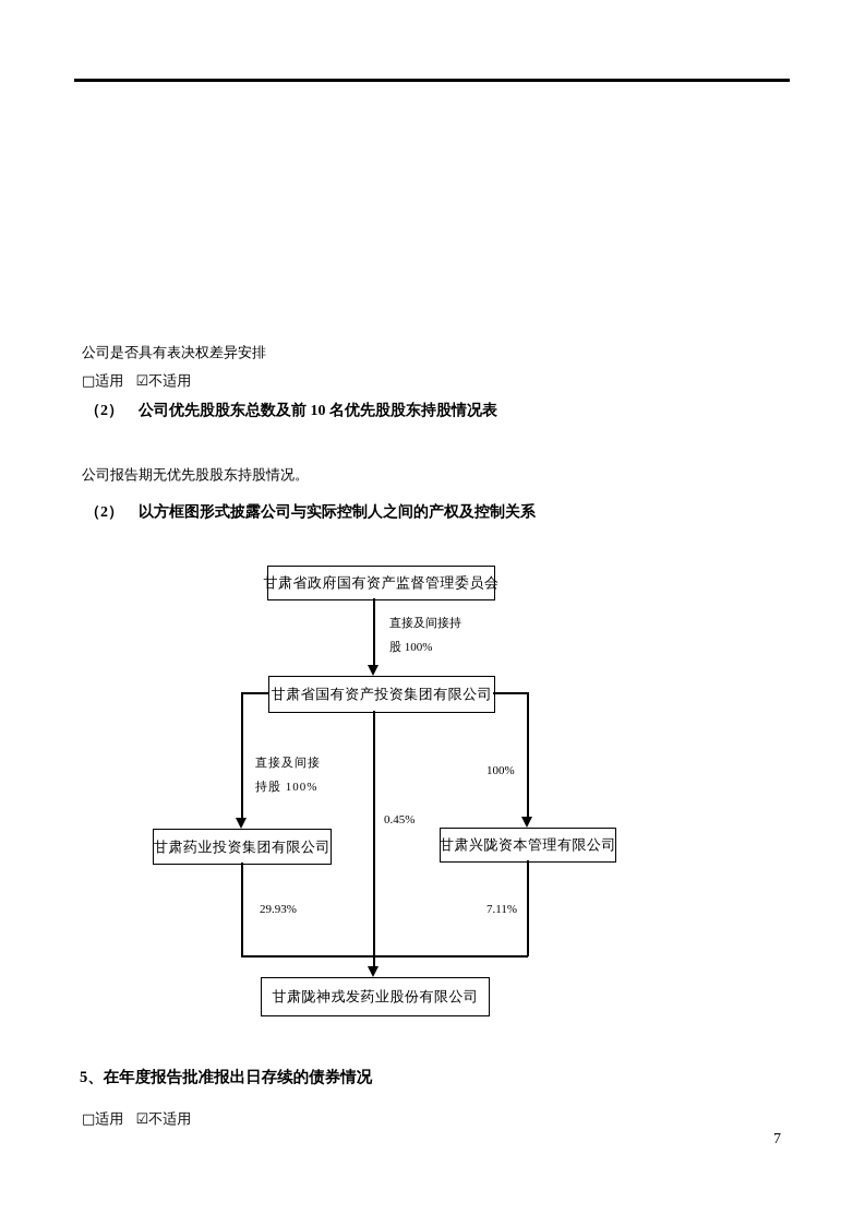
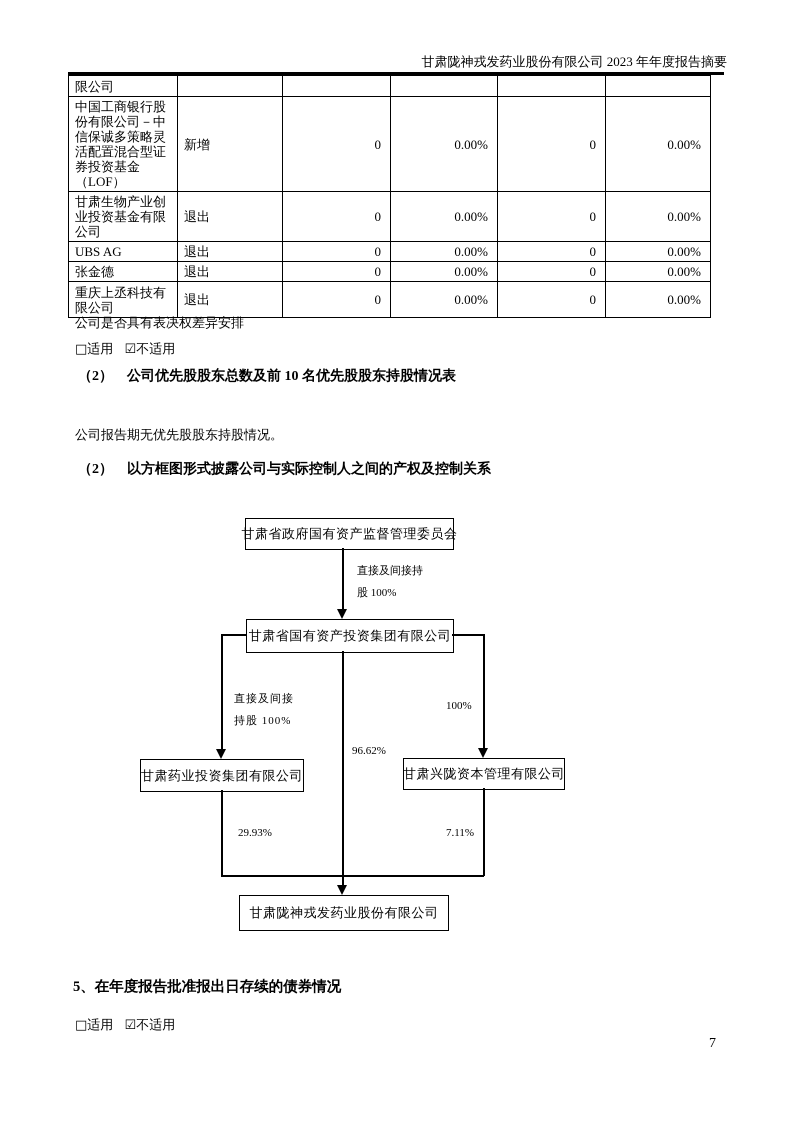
+ 甘肃陇神戎发药业股份有限公司 2023 年年度报告摘要
+ 限公司
+ 中国工商银行股份有限公司－中信保诚多策略灵活配置混合型证券投资基金（LOF）	新增	0	0.00%	0	0.00%
+ 甘肃生物产业创业投资基金有限公司	退出	0	0.00%	0	0.00%
+ UBS AG	退出	0	0.00%	0	0.00%
+ 张金德	退出	0	0.00%	0	0.00%
+ 重庆上丞科技有限公司	退出	0	0.00%	0	0.00%
  公司是否具有表决权差异安排
  □适用 ☑不适用
  （2） 公司优先股股东总数及前 10 名优先股股东持股情况表
  公司报告期无优先股股东持股情况。
  （2） 以方框图形式披露公司与实际控制人之间的产权及控制关系
  甘肃省政府国有资产监督管理委员会
  直接及间接持
  股 100%
  甘肃省国有资产投资集团有限公司
  直接及间接
  持股 100%
- 0.45%
+ 96.62%
  100%
  甘肃药业投资集团有限公司
  甘肃兴陇资本管理有限公司
  29.93%
  7.11%
  甘肃陇神戎发药业股份有限公司
  5、在年度报告批准报出日存续的债券情况
  □适用 ☑不适用
  7
